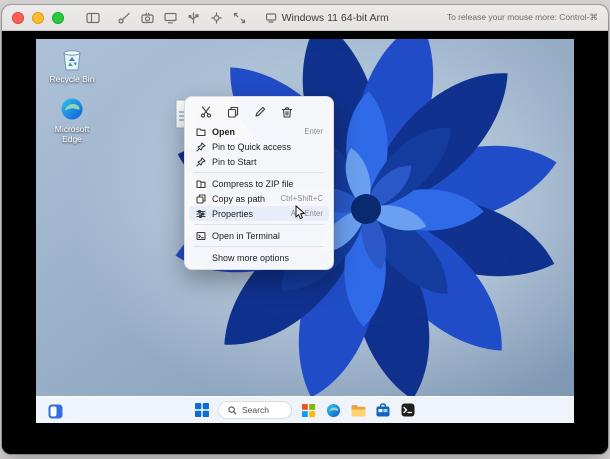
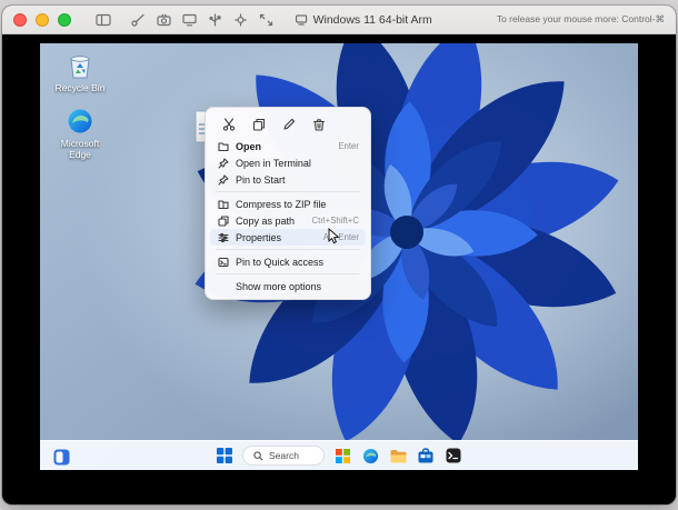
  Windows 11 64-bit Arm
  To release your mouse more: Control-⌘
  Recycle Bin
  Microsoft Edge
  Open
  Enter
- Pin to Quick access
+ Open in Terminal
  Pin to Start
  Compress to ZIP file
  Copy as path
  Ctrl+Shift+C
  Properties
- Open in Terminal
+ Pin to Quick access
  Show more options
  Search
